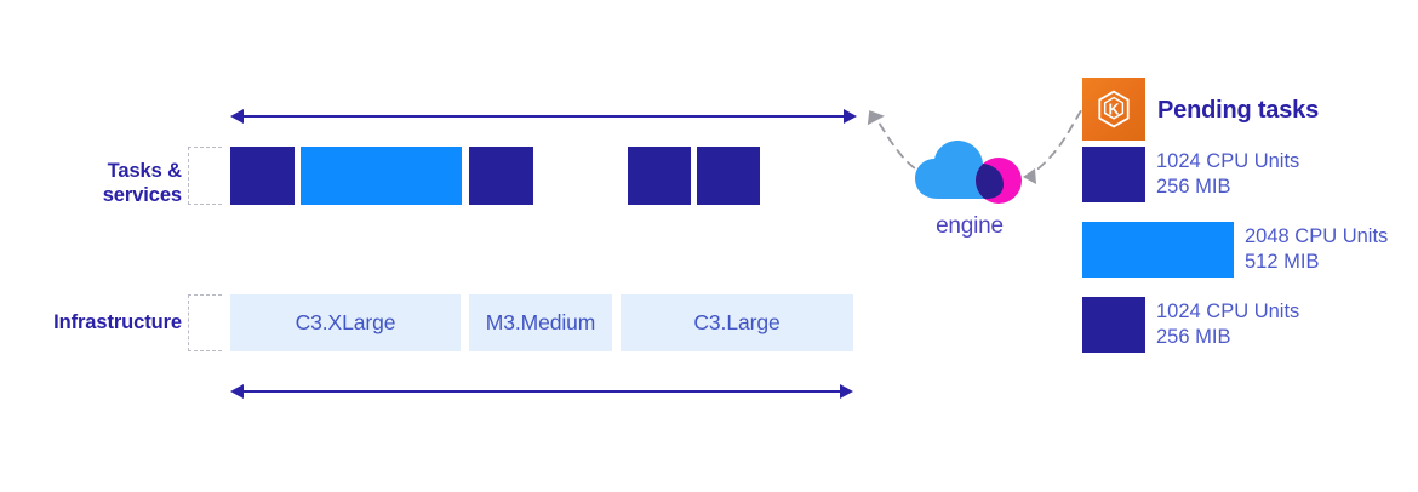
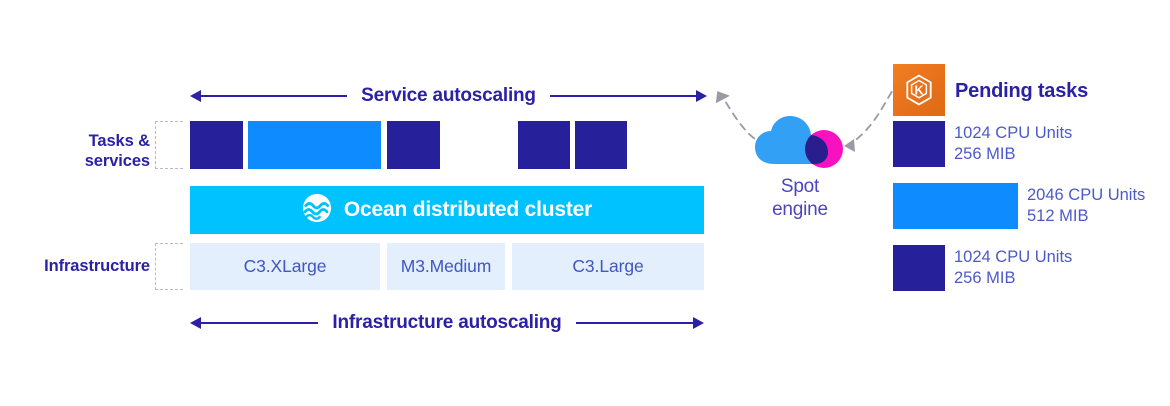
+ Service autoscaling
  Tasks &
  services
+ Ocean distributed cluster
  Infrastructure
  C3.XLarge
  M3.Medium
  C3.Large
+ Infrastructure autoscaling
+ Spot
  engine
  K
  Pending tasks
  1024 CPU Units
  256 MIB
- 2048 CPU Units
+ 2046 CPU Units
  512 MIB
  1024 CPU Units
  256 MIB
